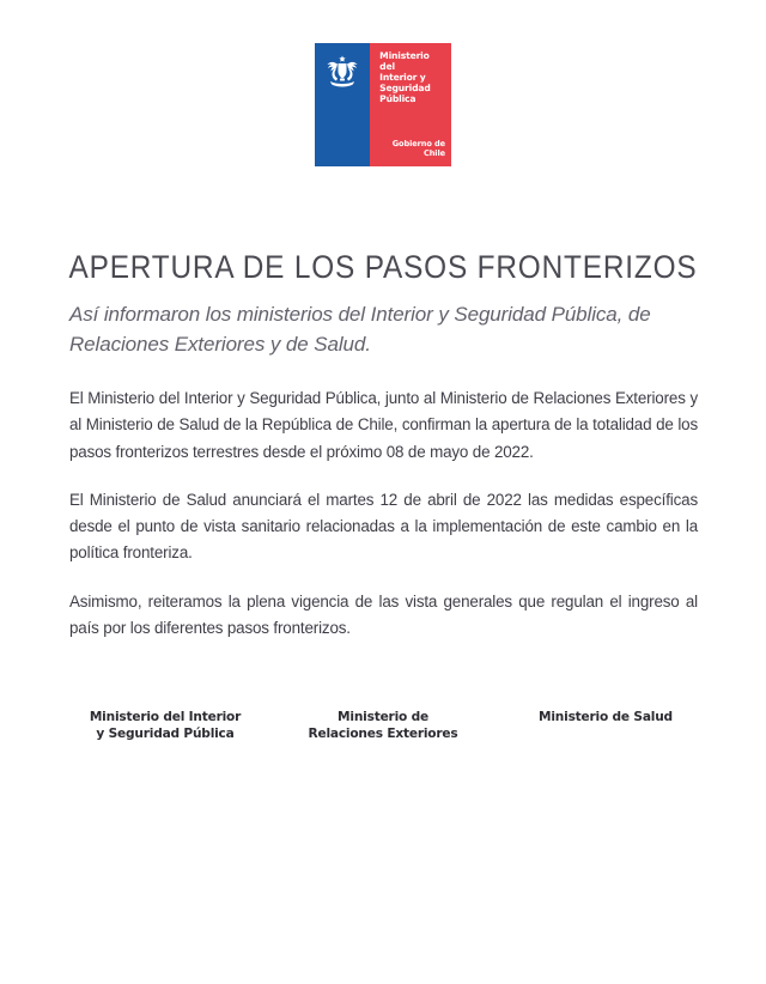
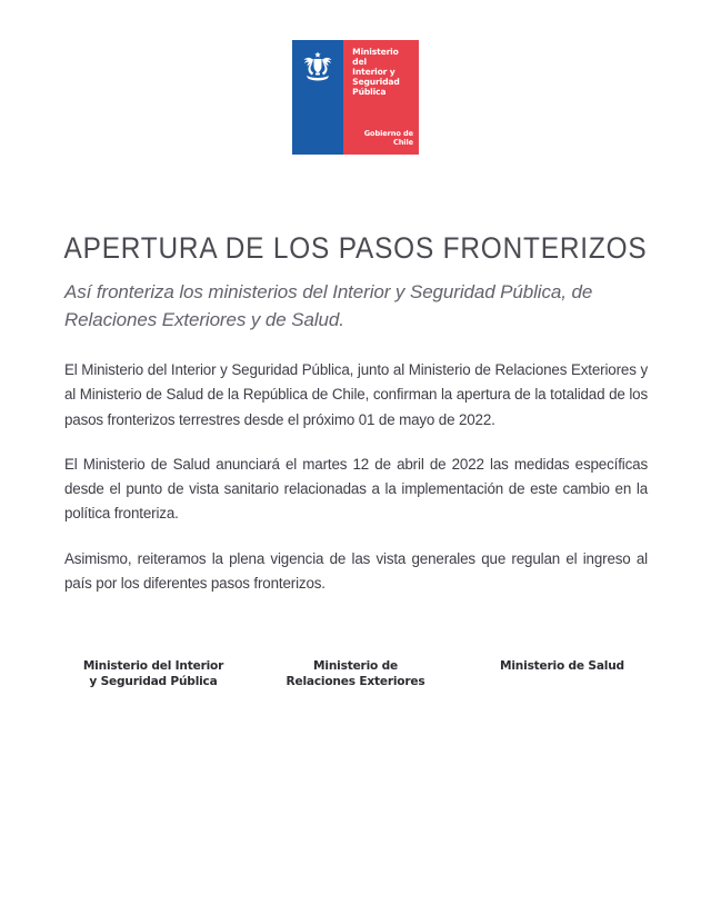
  Ministerio del
  Interior y
  Seguridad
  Pública
  Gobierno de Chile
  APERTURA DE LOS PASOS FRONTERIZOS
- Así informaron los ministerios del Interior y Seguridad Pública, de Relaciones Exteriores y de Salud.
+ Así fronteriza los ministerios del Interior y Seguridad Pública, de Relaciones Exteriores y de Salud.
- El Ministerio del Interior y Seguridad Pública, junto al Ministerio de Relaciones Exteriores y al Ministerio de Salud de la República de Chile, confirman la apertura de la totalidad de los pasos fronterizos terrestres desde el próximo 08 de mayo de 2022.
+ El Ministerio del Interior y Seguridad Pública, junto al Ministerio de Relaciones Exteriores y al Ministerio de Salud de la República de Chile, confirman la apertura de la totalidad de los pasos fronterizos terrestres desde el próximo 01 de mayo de 2022.
  El Ministerio de Salud anunciará el martes 12 de abril de 2022 las medidas específicas desde el punto de vista sanitario relacionadas a la implementación de este cambio en la política fronteriza.
  Asimismo, reiteramos la plena vigencia de las vista generales que regulan el ingreso al país por los diferentes pasos fronterizos.
  Ministerio del Interior
  y Seguridad Pública
  Ministerio de
  Relaciones Exteriores
  Ministerio de Salud
